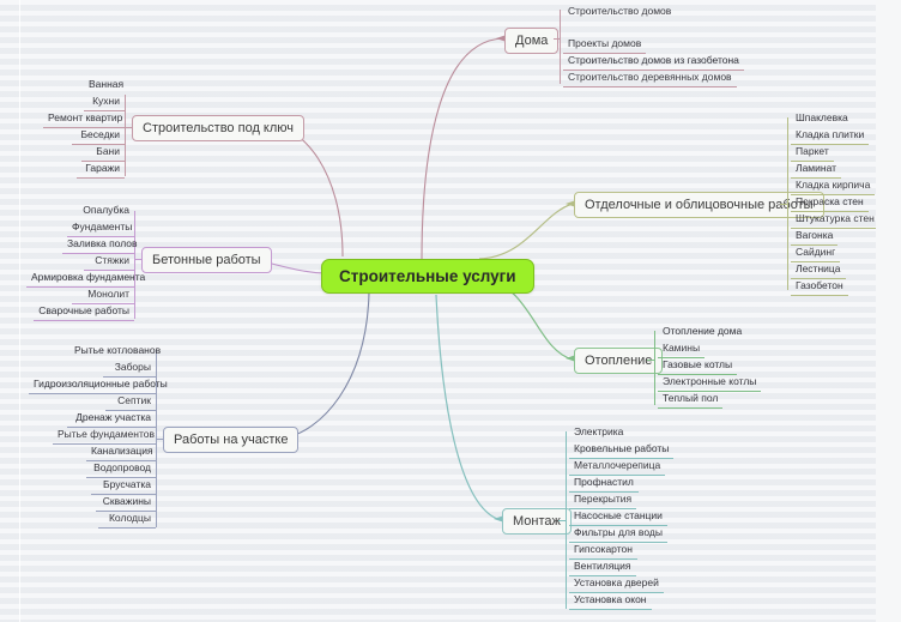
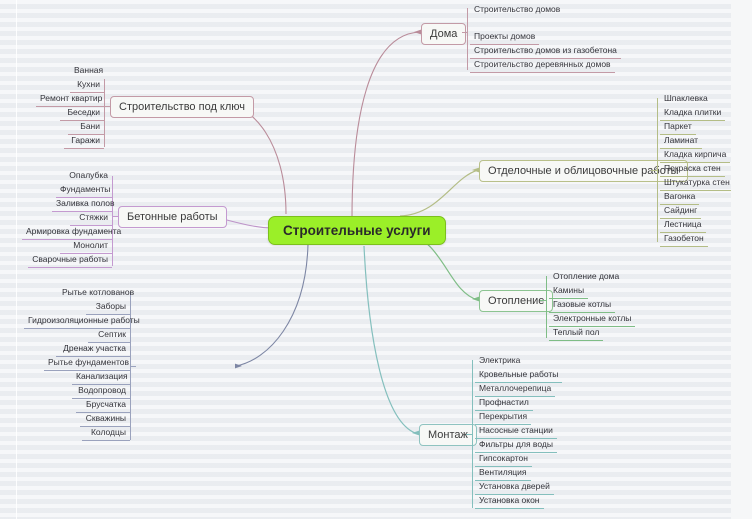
  Строительные услуги
  Дома
  Строительство домов
  Проекты домов
  Строительство домов из газобетона
  Строительство деревянных домов
  Строительство под ключ
  Ванная
  Кухни
  Ремонт квартир
  Беседки
  Бани
  Гаражи
  Бетонные работы
  Опалубка
  Фундаменты
  Заливка полов
  Стяжки
  Армировка фундамента
  Монолит
  Сварочные работы
  Отделочные и облицовочные раоты
  Шпаклевка
  Кладка плитки
  Паркет
  Ламинат
  Кладка кирпича
  Покраска стен
  Штукатурка стен
  Вагонка
  Сайдинг
  Лестница
  Газобетон
  Отопление
  Отопление дома
  Камины
  Газовые котлы
  Электронные котлы
  Теплый пол
  Монтаж
  Электрика
  Кровельные работы
  Металлочерепица
  Профнастил
  Перекрытия
  Насосные станции
  Фильтры для воды
  Гипсокартон
  Вентиляция
  Установка дверей
  Установка окон
- Работы на участке
  Рытье котлованов
  Заборы
  Гидроизоляционные работы
  Септик
  Дренаж участка
  Рытье фундаментов
  Канализация
  Водопровод
  Брусчатка
  Скважины
  Колодцы
